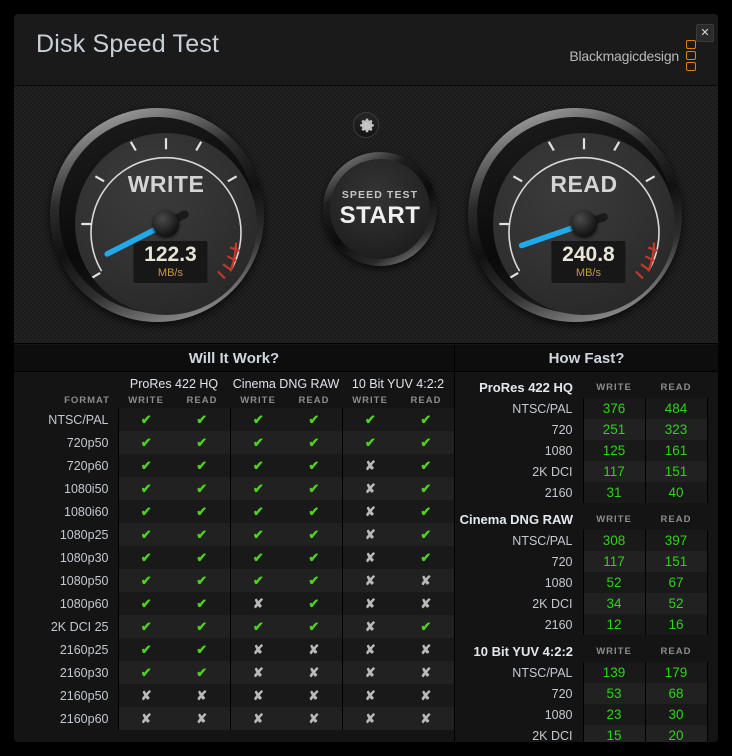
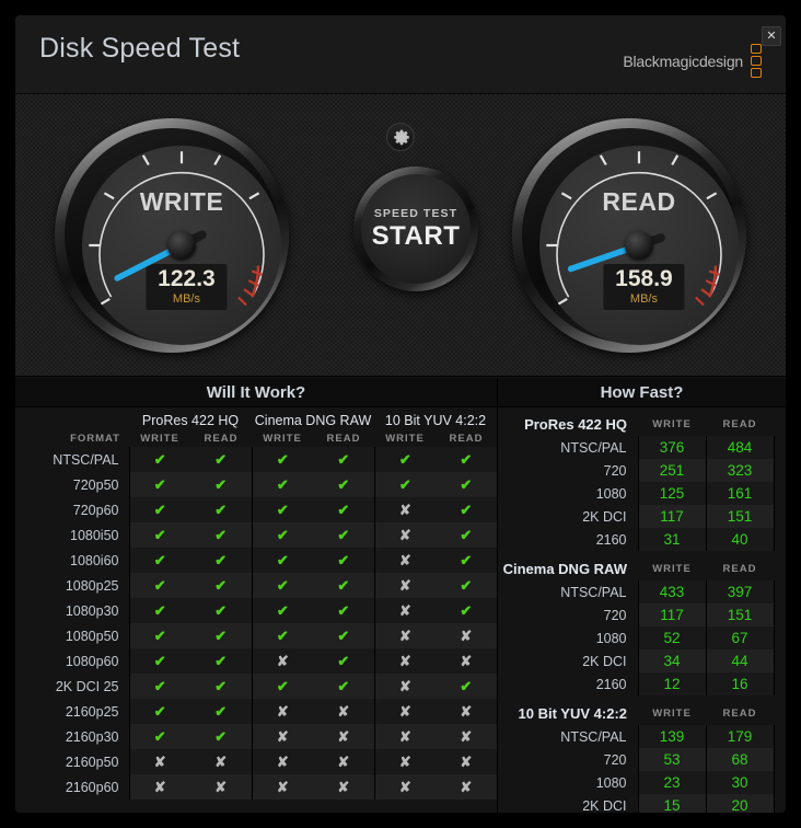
  ✕
  Disk Speed Test
  Blackmagicdesign
  WRITE
  122.3
  MB/s
  SPEED TEST
  START
  READ
- 240.8
+ 158.9
  MB/s
  Will It Work?
  	ProRes 422 HQ	Cinema DNG RAW	10 Bit YUV 4:2:2
  FORMAT	WRITE	READ	WRITE	READ	WRITE	READ
  NTSC/PAL	✔	✔	✔	✔	✔	✔
  720p50	✔	✔	✔	✔	✔	✔
  720p60	✔	✔	✔	✔	✘	✔
  1080i50	✔	✔	✔	✔	✘	✔
  1080i60	✔	✔	✔	✔	✘	✔
  1080p25	✔	✔	✔	✔	✘	✔
  1080p30	✔	✔	✔	✔	✘	✔
  1080p50	✔	✔	✔	✔	✘	✘
  1080p60	✔	✔	✘	✔	✘	✘
  2K DCI 25	✔	✔	✔	✔	✘	✔
  2160p25	✔	✔	✘	✘	✘	✘
  2160p30	✔	✔	✘	✘	✘	✘
  2160p50	✘	✘	✘	✘	✘	✘
  2160p60	✘	✘	✘	✘	✘	✘
  How Fast?
  ProRes 422 HQ	WRITE	READ
  NTSC/PAL	376	484
  720	251	323
  1080	125	161
  2K DCI	117	151
  2160	31	40
  Cinema DNG RAW	WRITE	READ
- NTSC/PAL	308	397
+ NTSC/PAL	433	397
  720	117	151
  1080	52	67
- 2K DCI	34	52
+ 2K DCI	34	44
  2160	12	16
  10 Bit YUV 4:2:2	WRITE	READ
  NTSC/PAL	139	179
  720	53	68
  1080	23	30
  2K DCI	15	20
